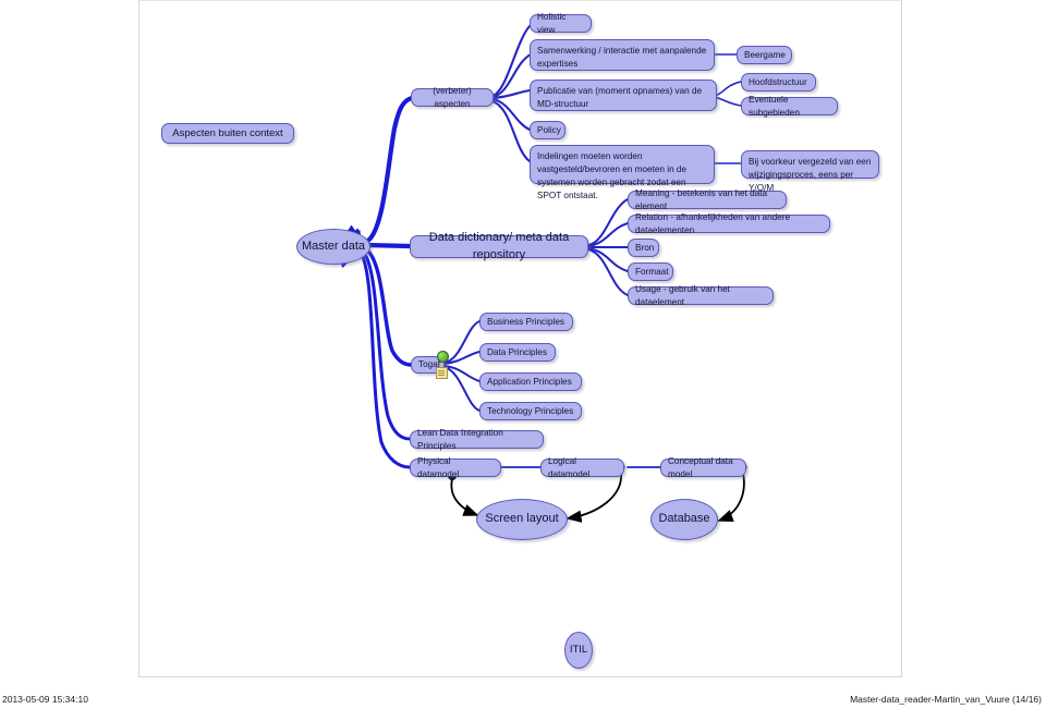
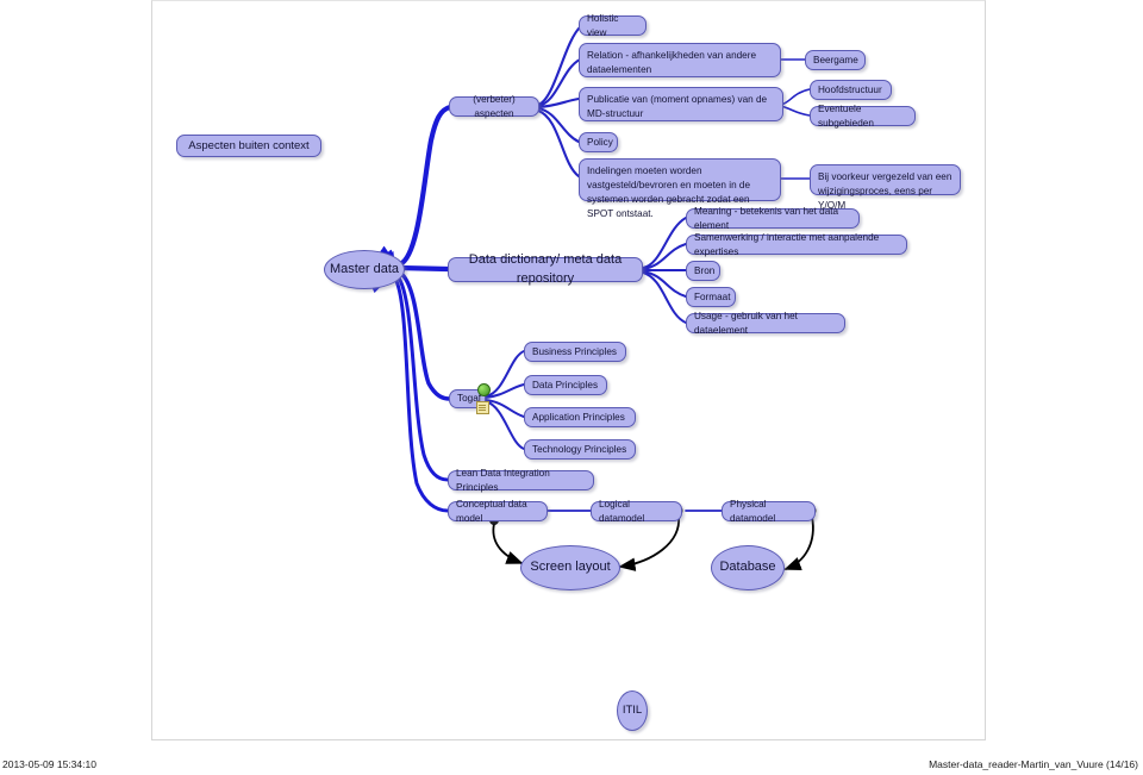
  Aspecten buiten context
  ITIL
  Master data
  (verbeter) aspecten
  Holistic view
- Samenwerking / interactie met aanpalende expertises
+ Relation - afhankelijkheden van andere dataelementen
  Beergame
  Publicatie van (moment opnames) van de MD-structuur
  Hoofdstructuur
  Eventuele subgebieden
  Policy
  Indelingen moeten worden vastgesteld/bevroren en moeten in de systemen worden gebracht zodat een SPOT ontstaat.
  Bij voorkeur vergezeld van een wijzigingsproces, eens per Y/Q/M
  Data dictionary/ meta data repository
  Meaning - betekenis van het data element
- Relation - afhankelijkheden van andere dataelementen
+ Samenwerking / interactie met aanpalende expertises
  Bron
  Formaat
  Usage - gebruik van het dataelement
  Togaf
  Business Principles
  Data Principles
  Application Principles
  Technology Principles
  Lean Data Integration Principles
- Physical datamodel
+ Conceptual data model
  Logical datamodel
- Conceptual data model
+ Physical datamodel
  Screen layout
  Database
  2013-05-09 15:34:10
  Master-data_reader-Martin_van_Vuure (14/16)
